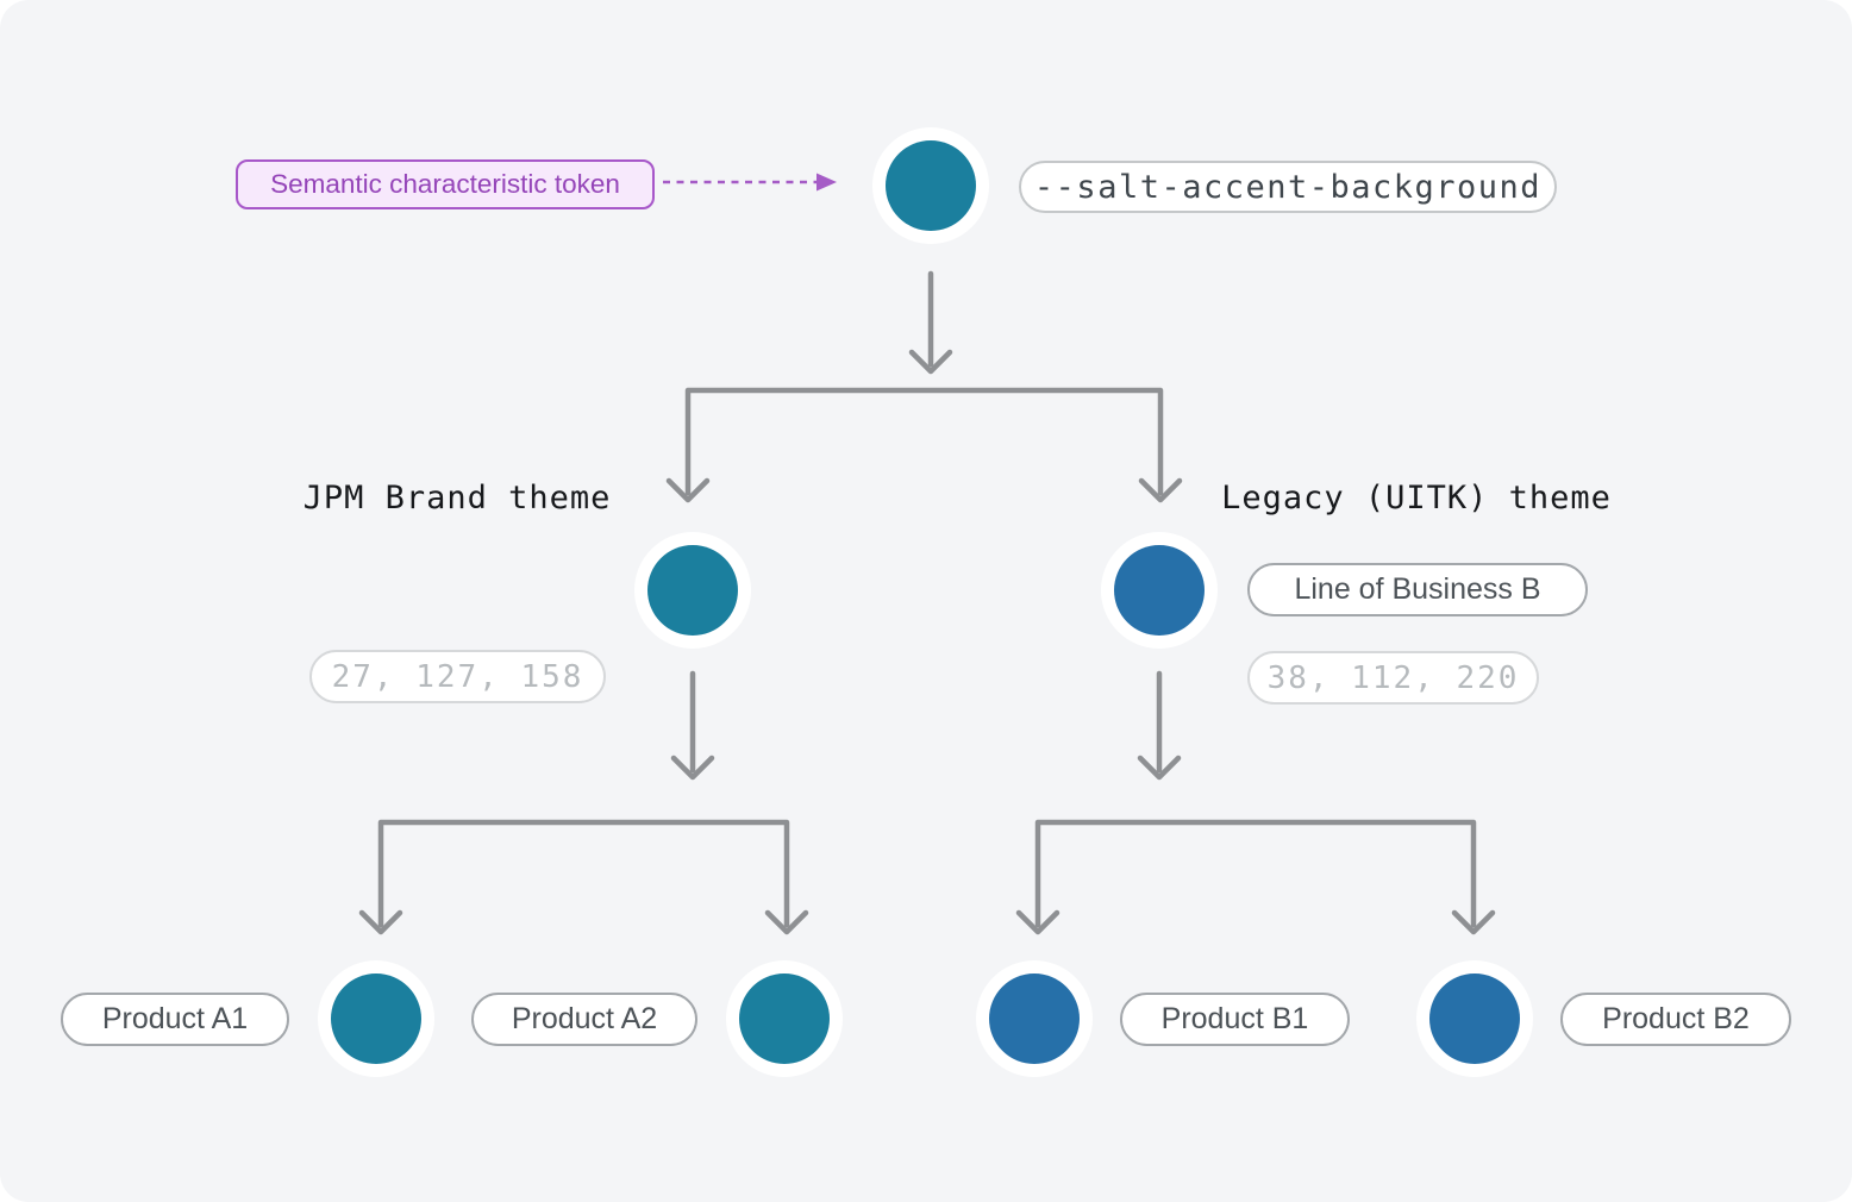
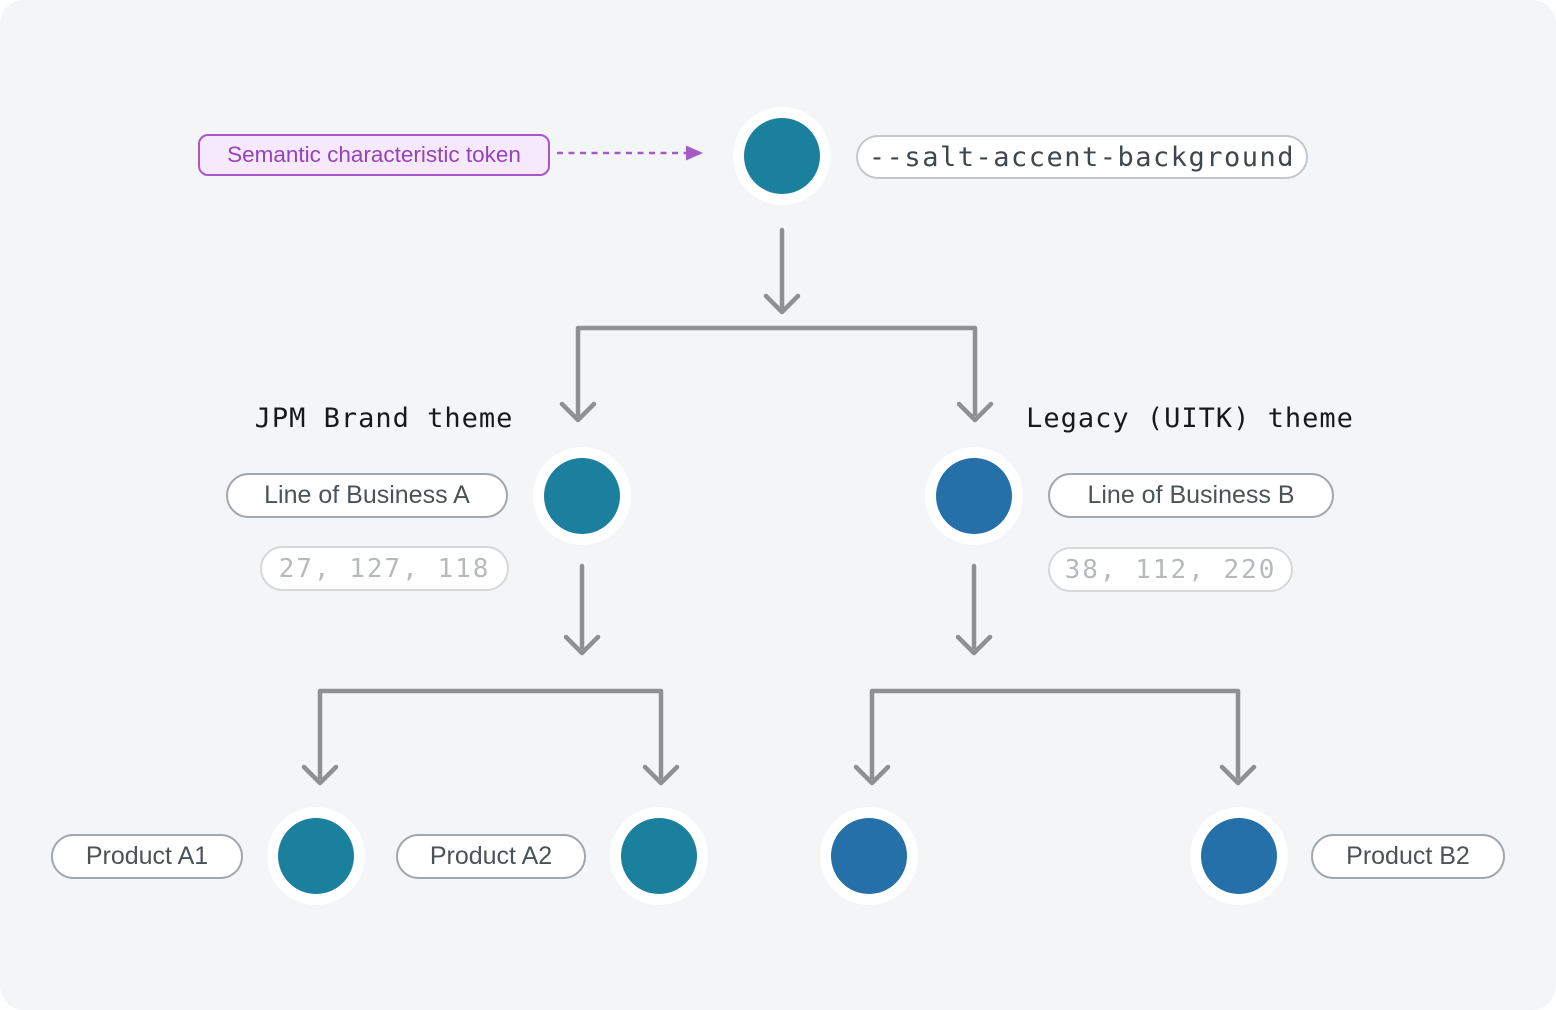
  Semantic characteristic token
  --salt-accent-background
  JPM Brand theme
  Legacy (UITK) theme
+ Line of Business A
- 27, 127, 158
+ 27, 127, 118
  Line of Business B
  38, 112, 220
  Product A1
  Product A2
- Product B1
  Product B2
